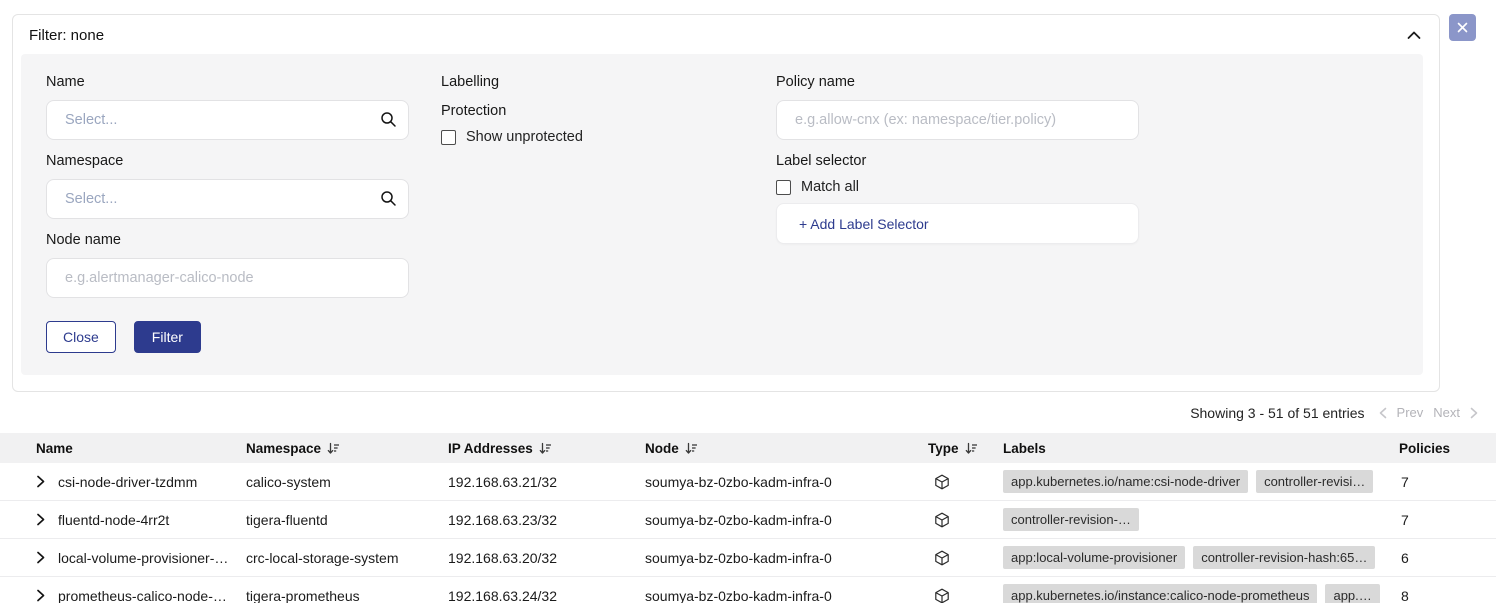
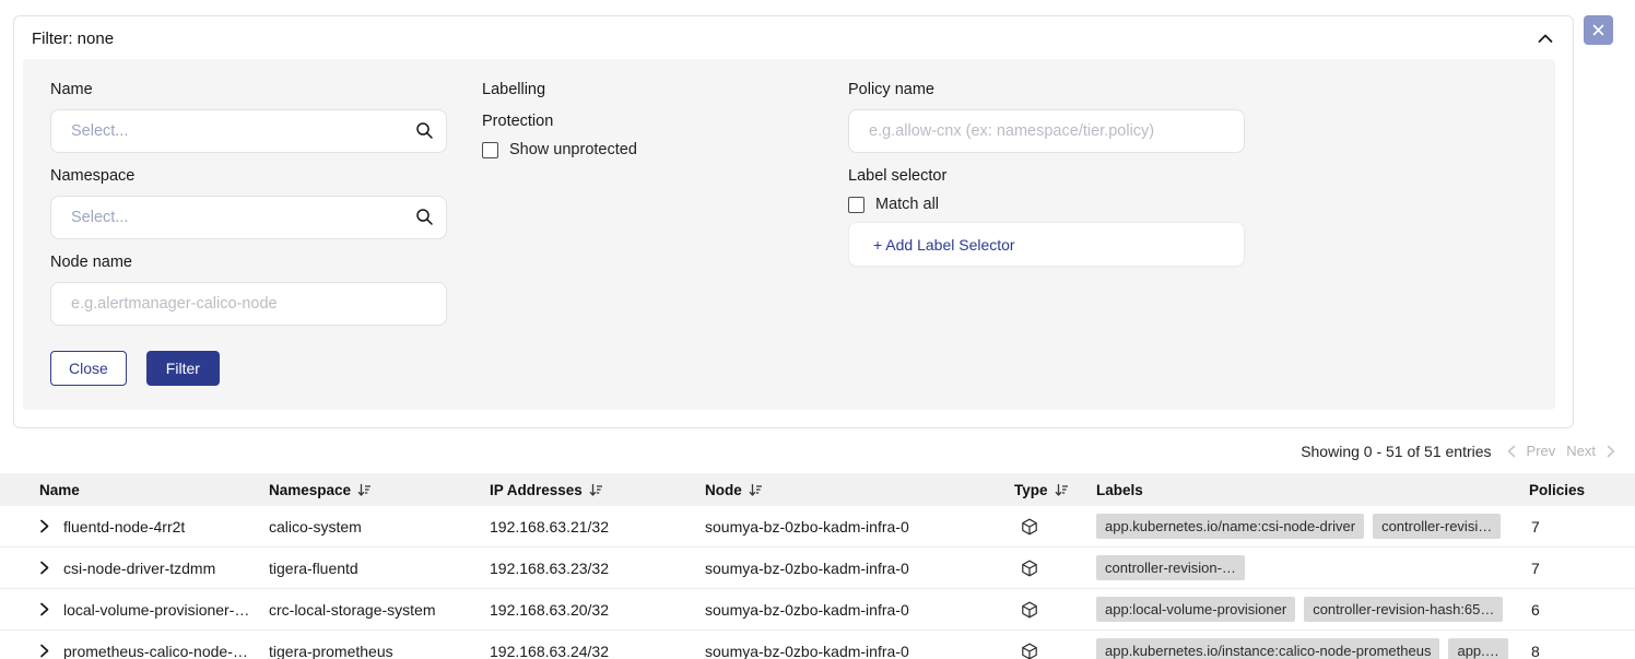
  Filter: none
  Name
  Select...
  Namespace
  Select...
  Node name
  e.g.alertmanager-calico-node
  Close
  Filter
  Labelling
  Protection
  Show unprotected
  Policy name
  e.g.allow-cnx (ex: namespace/tier.policy)
  Label selector
  Match all
  + Add Label Selector
- Showing 3 - 51 of 51 entries
+ Showing 0 - 51 of 51 entries
  Prev
  Next
  Name
  Namespace
  IP Addresses
  Node
  Type
  Labels
  Policies
- csi-node-driver-tzdmm
+ fluentd-node-4rr2t
  calico-system
  192.168.63.21/32
  soumya-bz-0zbo-kadm-infra-0
  app.kubernetes.io/name:csi-node-driver
  controller-revisi…
  7
- fluentd-node-4rr2t
+ csi-node-driver-tzdmm
  tigera-fluentd
  192.168.63.23/32
  soumya-bz-0zbo-kadm-infra-0
  controller-revision-…
  7
  local-volume-provisioner-…
  crc-local-storage-system
  192.168.63.20/32
  soumya-bz-0zbo-kadm-infra-0
  app:local-volume-provisioner
  controller-revision-hash:65…
  6
  prometheus-calico-node-…
  tigera-prometheus
  192.168.63.24/32
  soumya-bz-0zbo-kadm-infra-0
  app.kubernetes.io/instance:calico-node-prometheus
  app.…
  8
